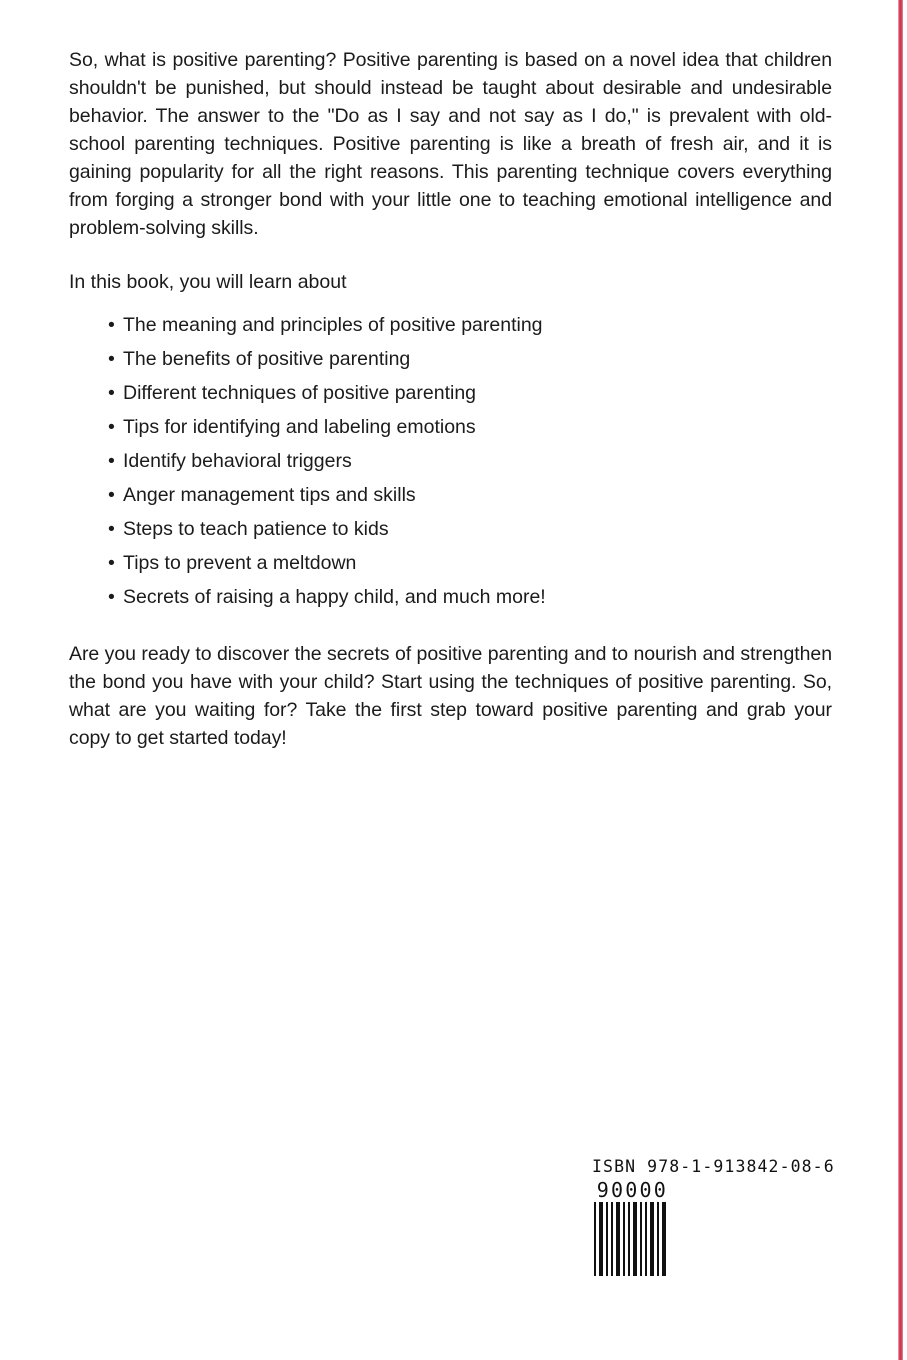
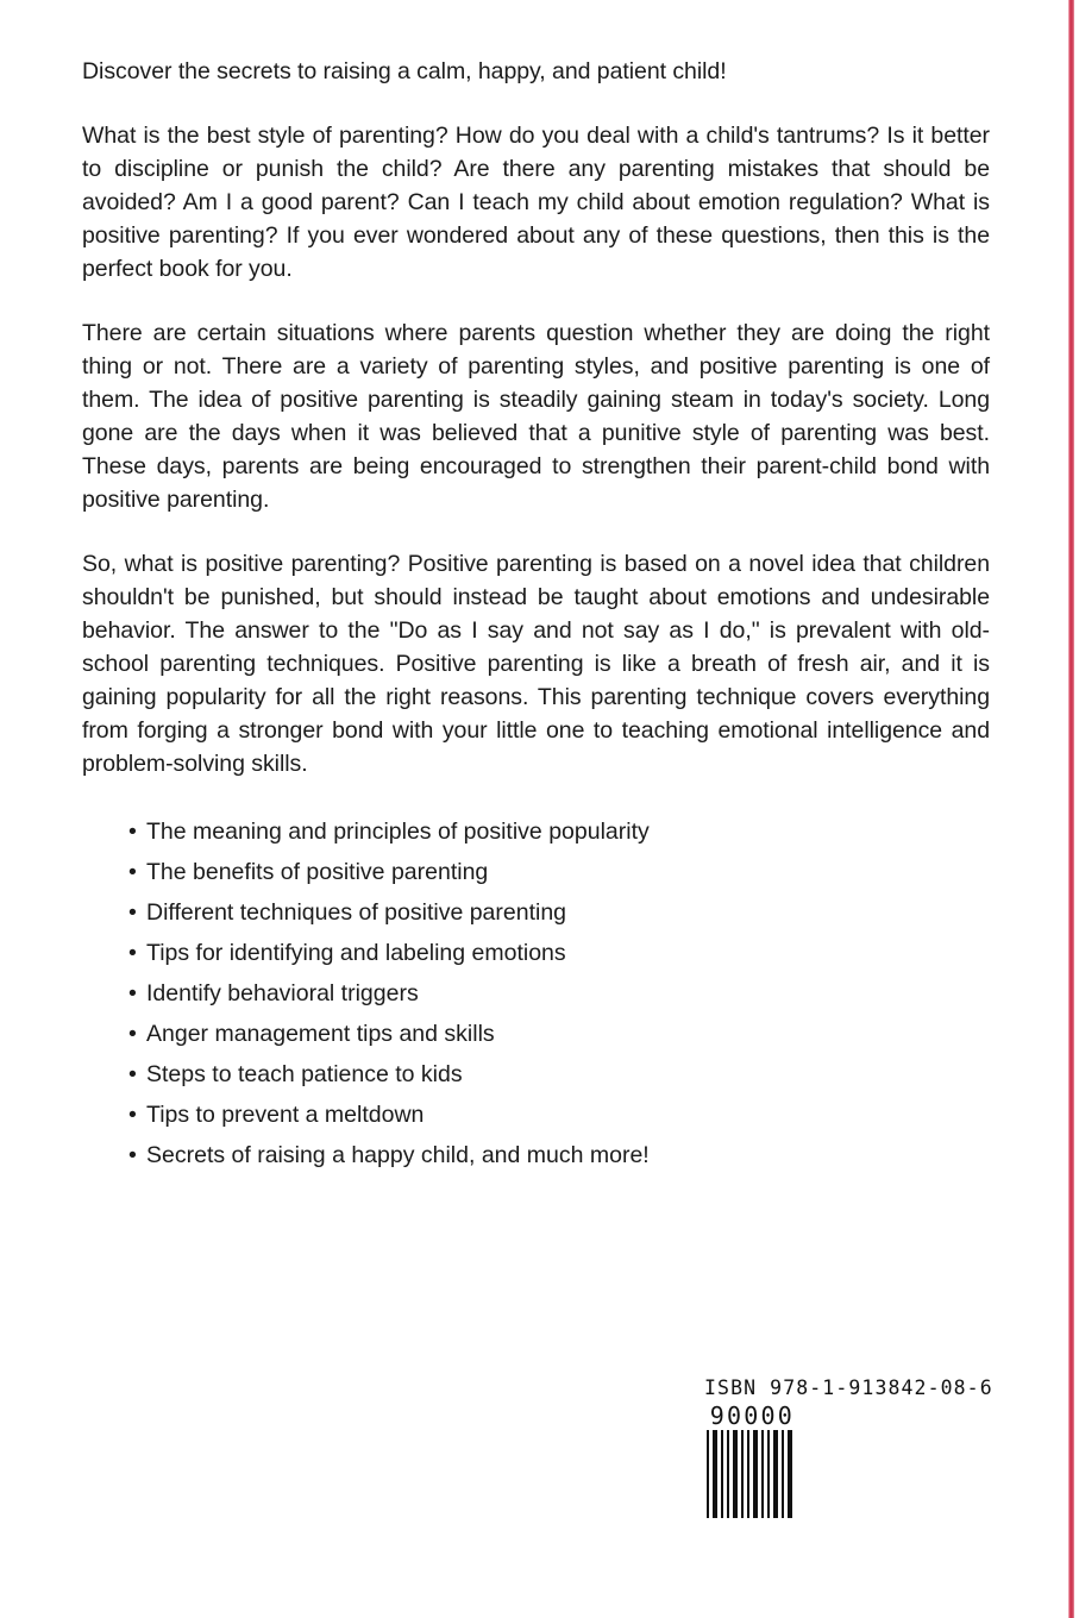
+ Discover the secrets to raising a calm, happy, and patient child!
+ What is the best style of parenting? How do you deal with a child's tantrums? Is it better to discipline or punish the child? Are there any parenting mistakes that should be avoided? Am I a good parent? Can I teach my child about emotion regulation? What is positive parenting? If you ever wondered about any of these questions, then this is the perfect book for you.
+ There are certain situations where parents question whether they are doing the right thing or not. There are a variety of parenting styles, and positive parenting is one of them. The idea of positive parenting is steadily gaining steam in today's society. Long gone are the days when it was believed that a punitive style of parenting was best. These days, parents are being encouraged to strengthen their parent-child bond with positive parenting.
- So, what is positive parenting? Positive parenting is based on a novel idea that children shouldn't be punished, but should instead be taught about desirable and undesirable behavior. The answer to the "Do as I say and not say as I do," is prevalent with old-school parenting techniques. Positive parenting is like a breath of fresh air, and it is gaining popularity for all the right reasons. This parenting technique covers everything from forging a stronger bond with your little one to teaching emotional intelligence and problem-solving skills.
+ So, what is positive parenting? Positive parenting is based on a novel idea that children shouldn't be punished, but should instead be taught about emotions and undesirable behavior. The answer to the "Do as I say and not say as I do," is prevalent with old-school parenting techniques. Positive parenting is like a breath of fresh air, and it is gaining popularity for all the right reasons. This parenting technique covers everything from forging a stronger bond with your little one to teaching emotional intelligence and problem-solving skills.
- In this book, you will learn about
  •
- The meaning and principles of positive parenting
+ The meaning and principles of positive popularity
  •
  The benefits of positive parenting
  •
  Different techniques of positive parenting
  •
  Tips for identifying and labeling emotions
  •
  Identify behavioral triggers
  •
  Anger management tips and skills
  •
  Steps to teach patience to kids
  •
  Tips to prevent a meltdown
  •
  Secrets of raising a happy child, and much more!
- Are you ready to discover the secrets of positive parenting and to nourish and strengthen the bond you have with your child? Start using the techniques of positive parenting. So, what are you waiting for? Take the first step toward positive parenting and grab your copy to get started today!
  ISBN 978-1-913842-08-6
  90000
